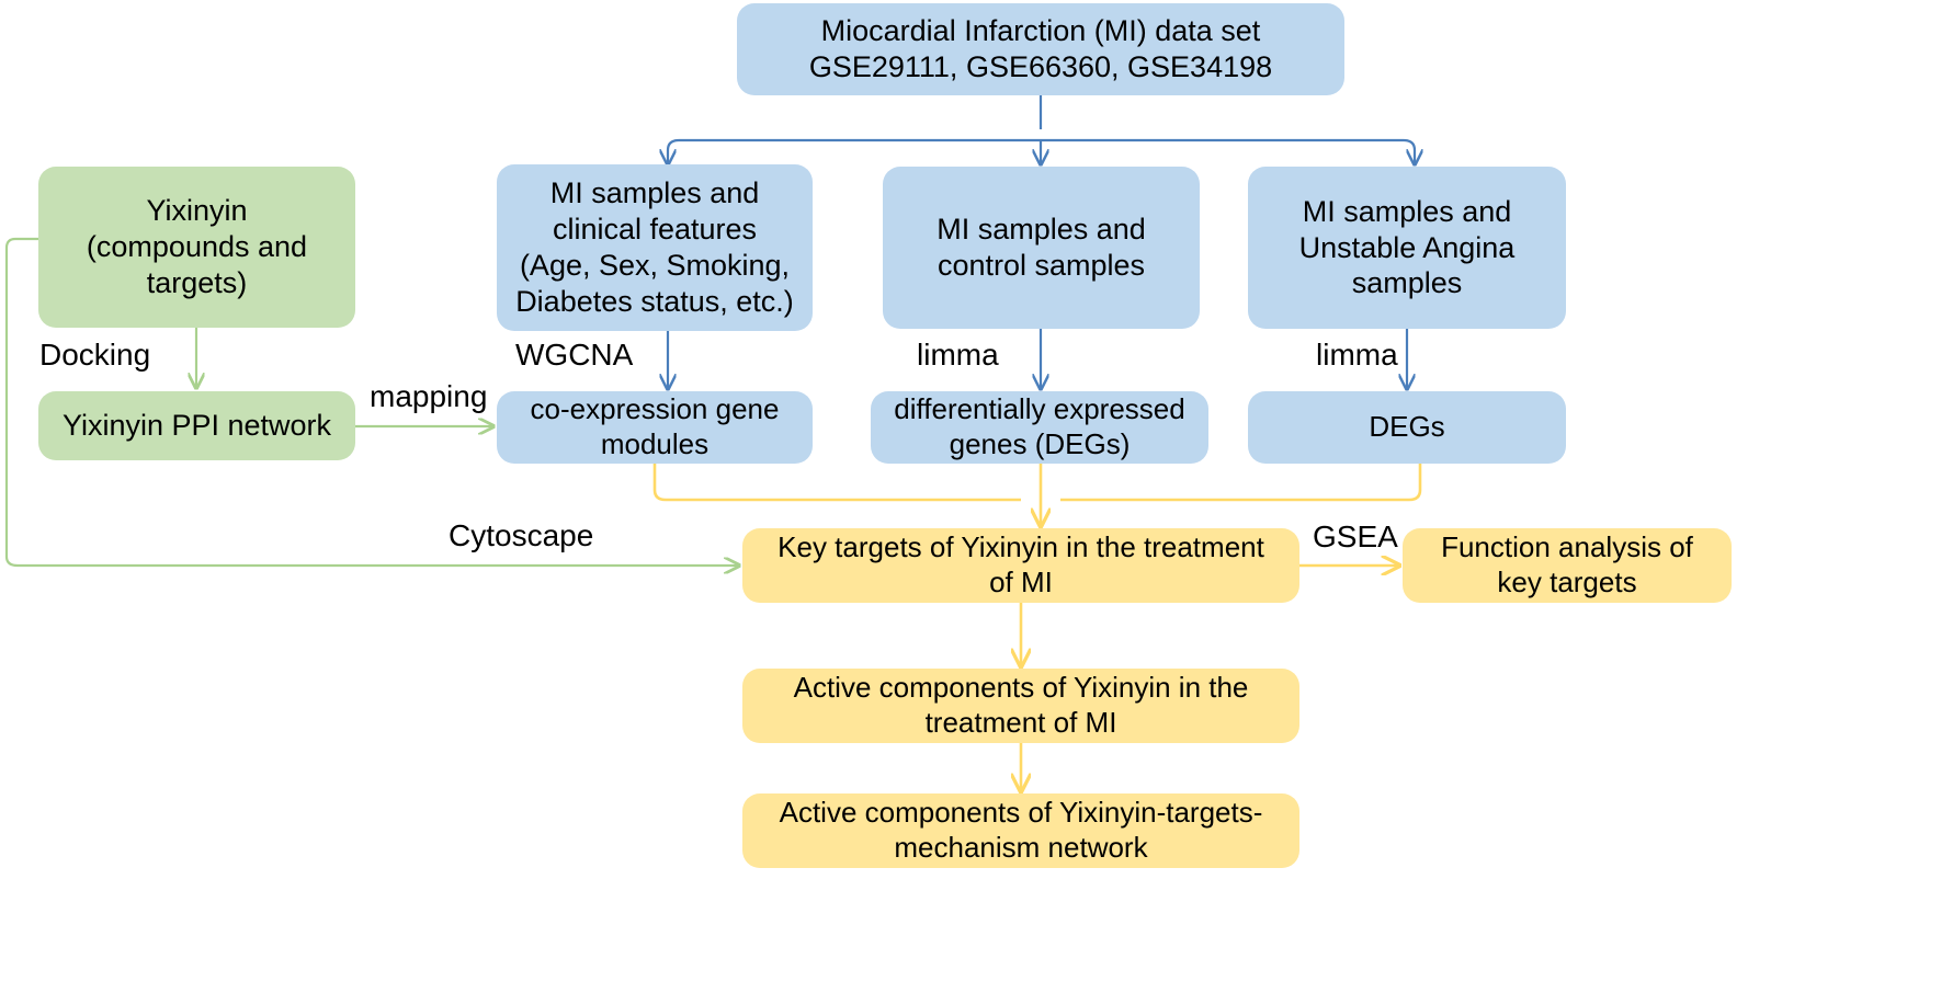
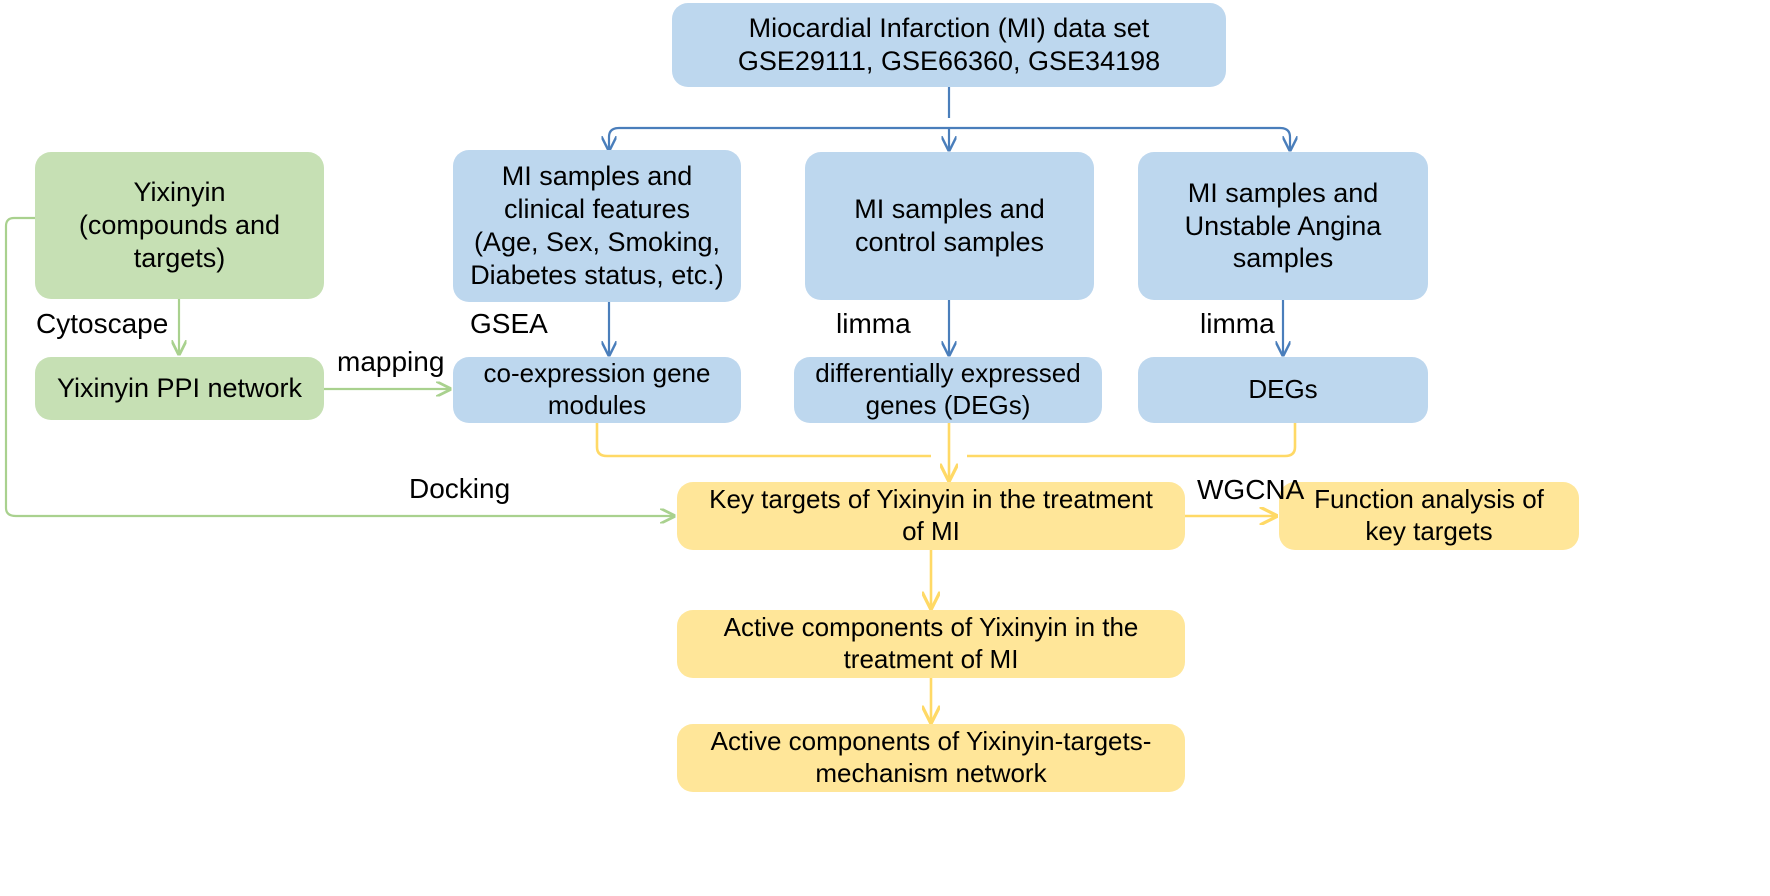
  Miocardial Infarction (MI) data set
  GSE29111, GSE66360, GSE34198
  Yixinyin
  (compounds and
  targets)
  MI samples and
  clinical features
  (Age, Sex, Smoking,
  Diabetes status, etc.)
  MI samples and
  control samples
  MI samples and
  Unstable Angina
  samples
  Yixinyin PPI network
  co-expression gene
  modules
  differentially expressed
  genes (DEGs)
  DEGs
  Key targets of Yixinyin in the treatment
  of MI
  Function analysis of
  key targets
  Active components of Yixinyin in the
  treatment of MI
  Active components of Yixinyin-targets-
  mechanism network
- Docking
+ Cytoscape
  mapping
- WGCNA
+ GSEA
  limma
  limma
- Cytoscape
+ Docking
- GSEA
+ WGCNA
